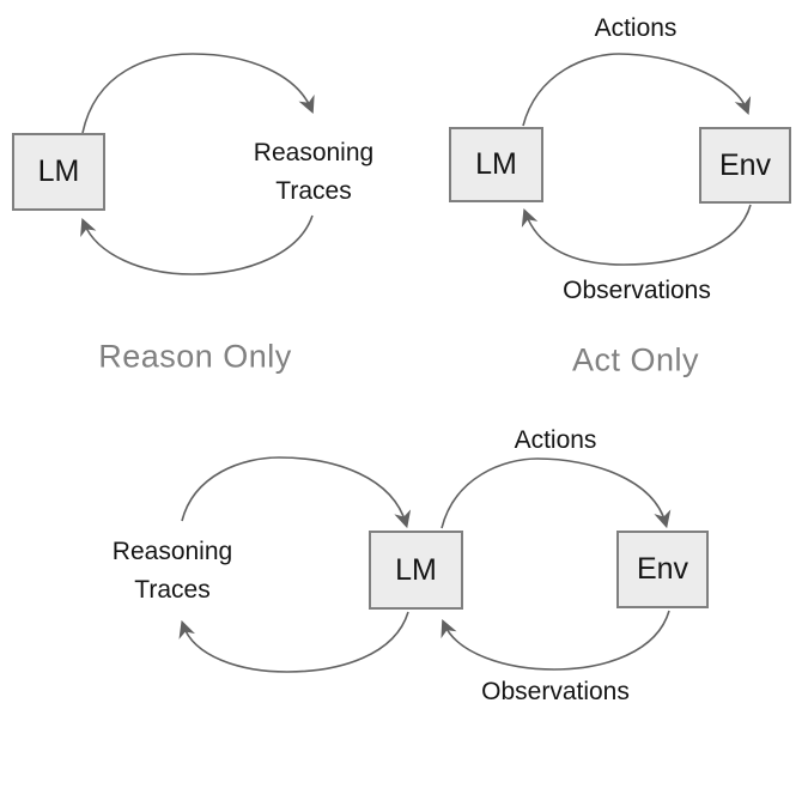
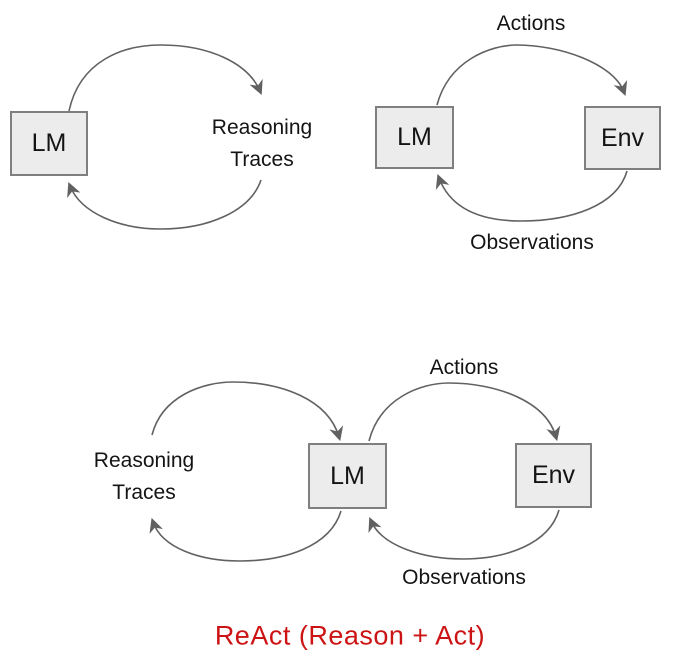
  LM
  Reasoning
  Traces
- Reason Only
  Actions
  LM
  Env
  Observations
- Act Only
  Actions
  Reasoning
  Traces
  LM
  Env
  Observations
+ ReAct (Reason + Act)
